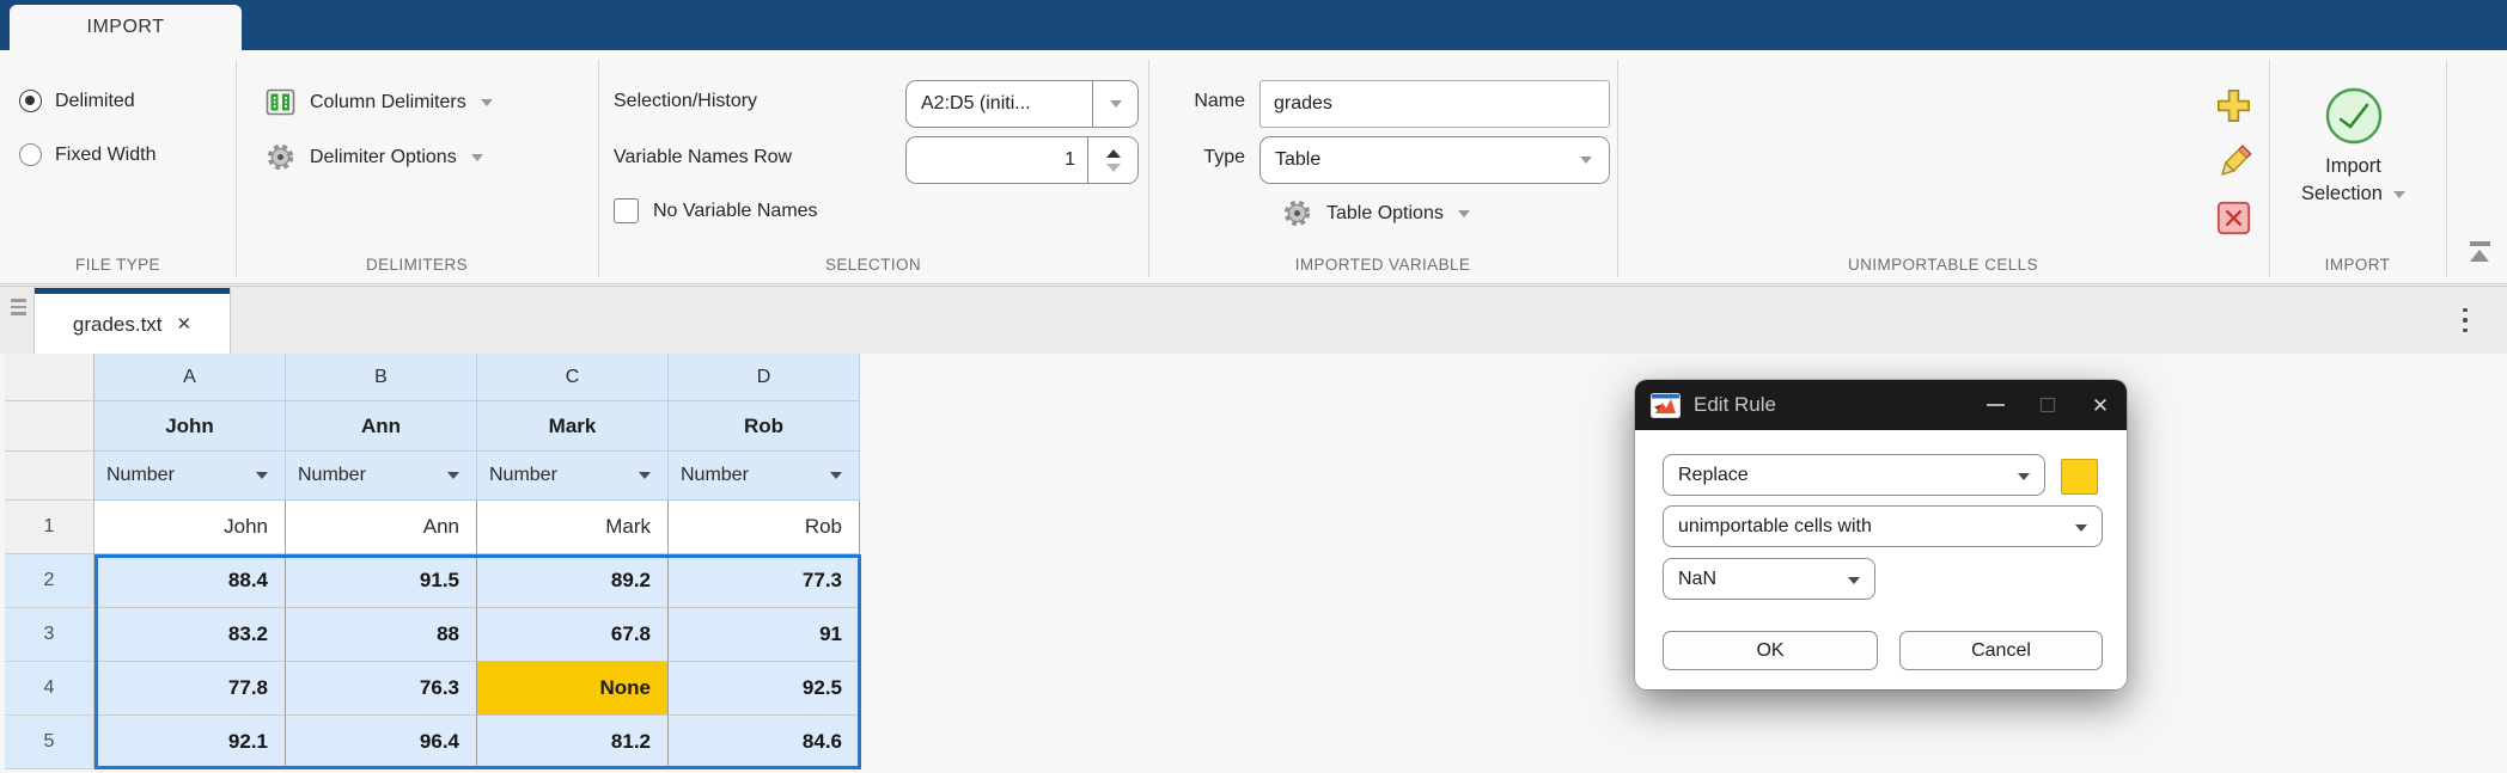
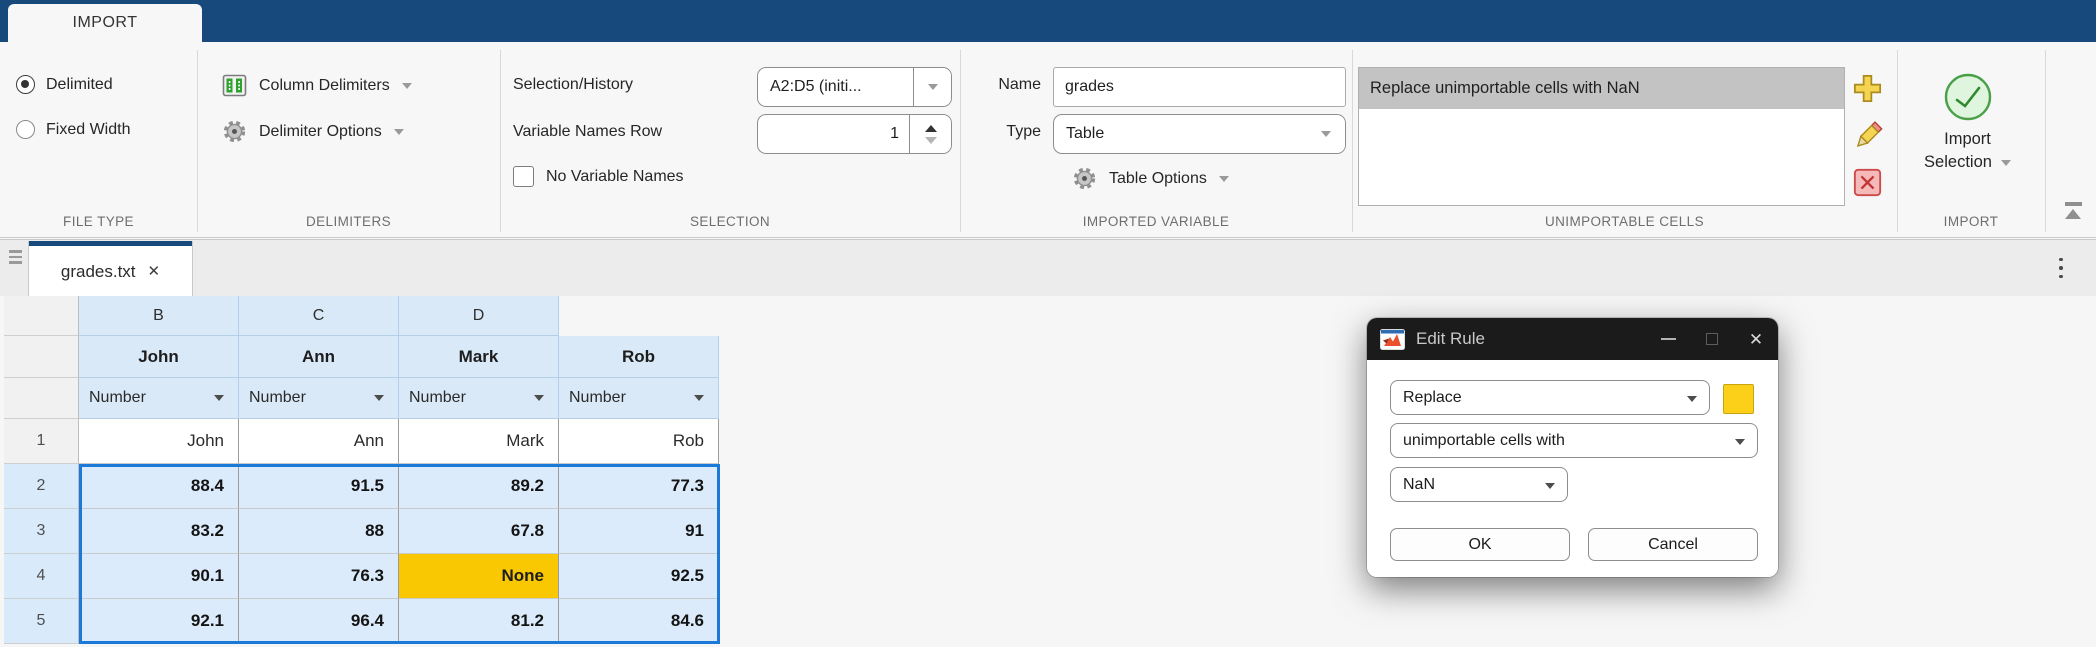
  IMPORT
  Delimited
  Fixed Width
  FILE TYPE
  Column Delimiters
  Delimiter Options
  DELIMITERS
  Selection/History
  A2:D5 (initi...
  Variable Names Row
  1
  No Variable Names
  SELECTION
  Name
  grades
  Type
  Table
  Table Options
  IMPORTED VARIABLE
+ Replace unimportable cells with NaN
  UNIMPORTABLE CELLS
  Import
  Selection
  IMPORT
  grades.txt
  ✕
- A
  B
  C
  D
  John
  Ann
  Mark
  Rob
  Number
  Number
  Number
  Number
  1
  John
  Ann
  Mark
  Rob
  2
  88.4
  91.5
  89.2
  77.3
  3
  83.2
  88
  67.8
  91
  4
- 77.8
+ 90.1
  76.3
  None
  92.5
  5
  92.1
  96.4
  81.2
  84.6
  Edit Rule
  ✕
  Replace
  unimportable cells with
  NaN
  OK
  Cancel
